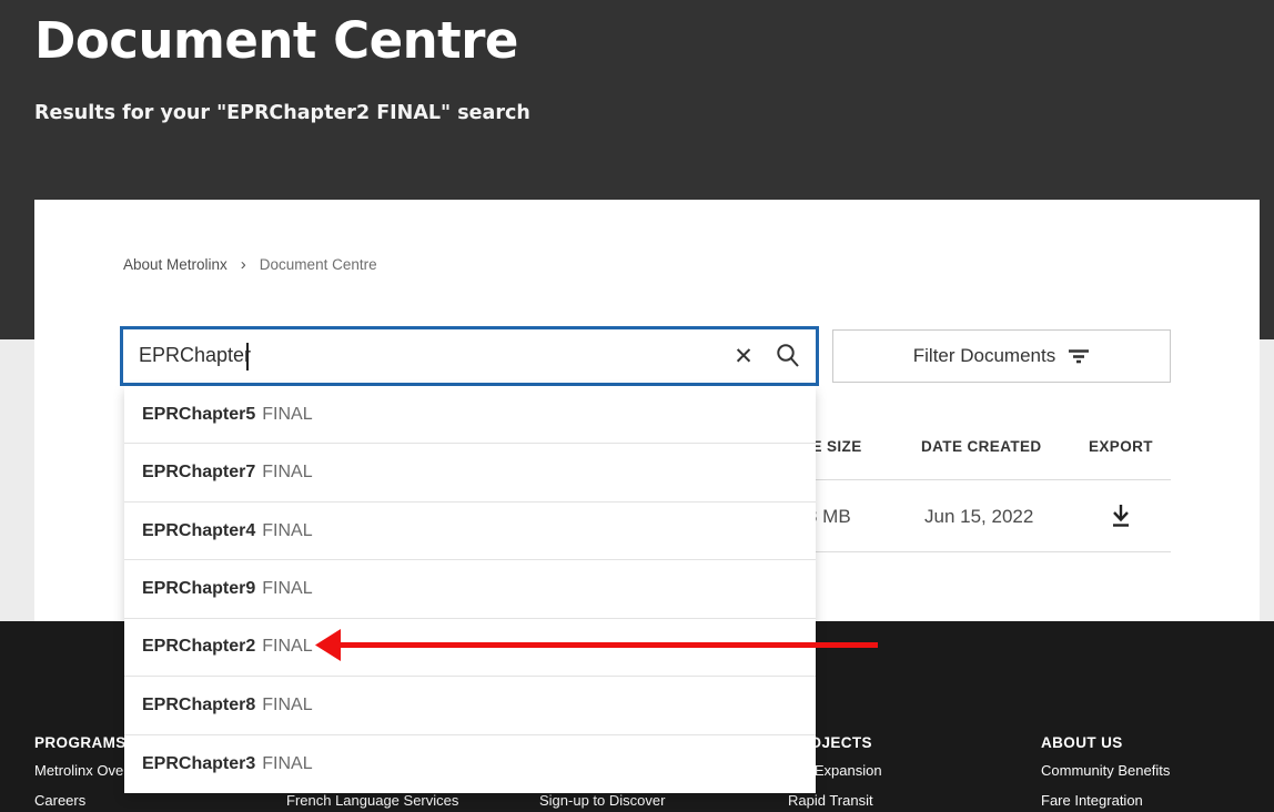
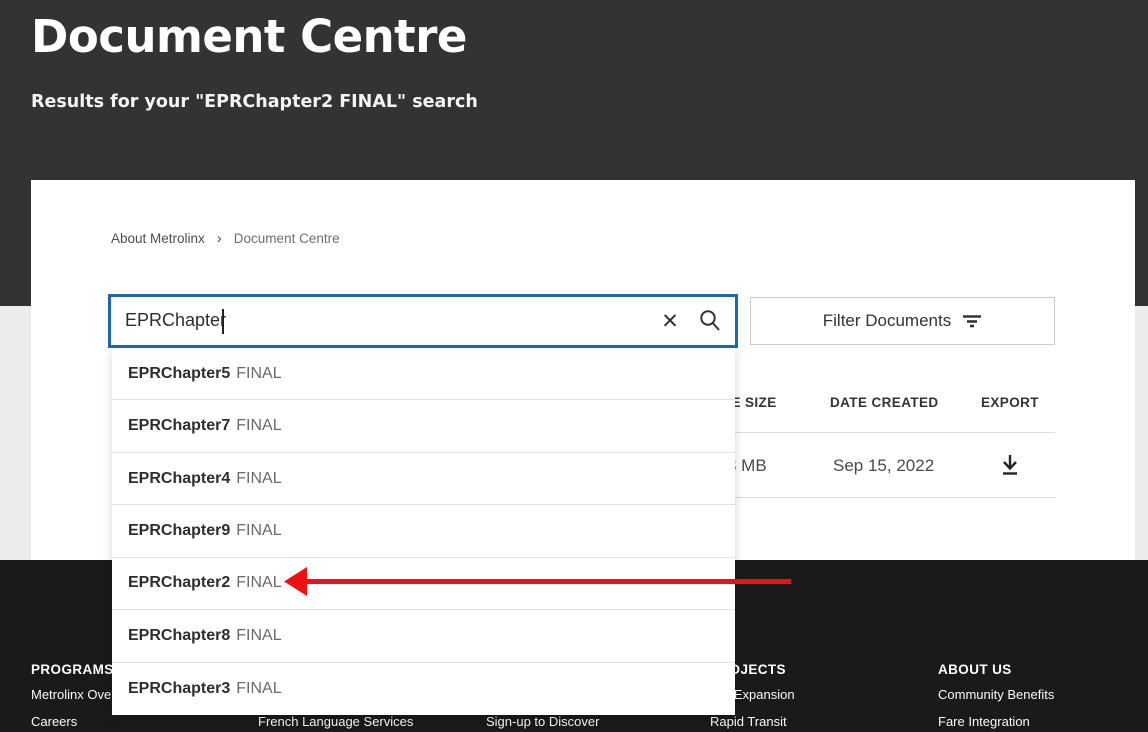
  Document Centre
  Results for your "EPRChapter2 FINAL" search
  About Metrolinx
  ›
  Document Centre
  DATE CREATED
  EXPORT
- Jun 15, 2022
+ Sep 15, 2022
  EPRChapte
  ✕
  Filter Documents
  PROGRAMS
  Metrolinx Ove
  Careers
  French Language Services
  Sign-up to Discover
  OJECTS
  Expansion
  Rapid Transit
  ABOUT US
  Community Benefits
  Fare Integration
  EPRChapter5
  FINAL
  EPRChapter7
  FINAL
  EPRChapter4
  FINAL
  EPRChapter9
  FINAL
  EPRChapter2
  FINAL
  EPRChapter8
  FINAL
  EPRChapter3
  FINAL
